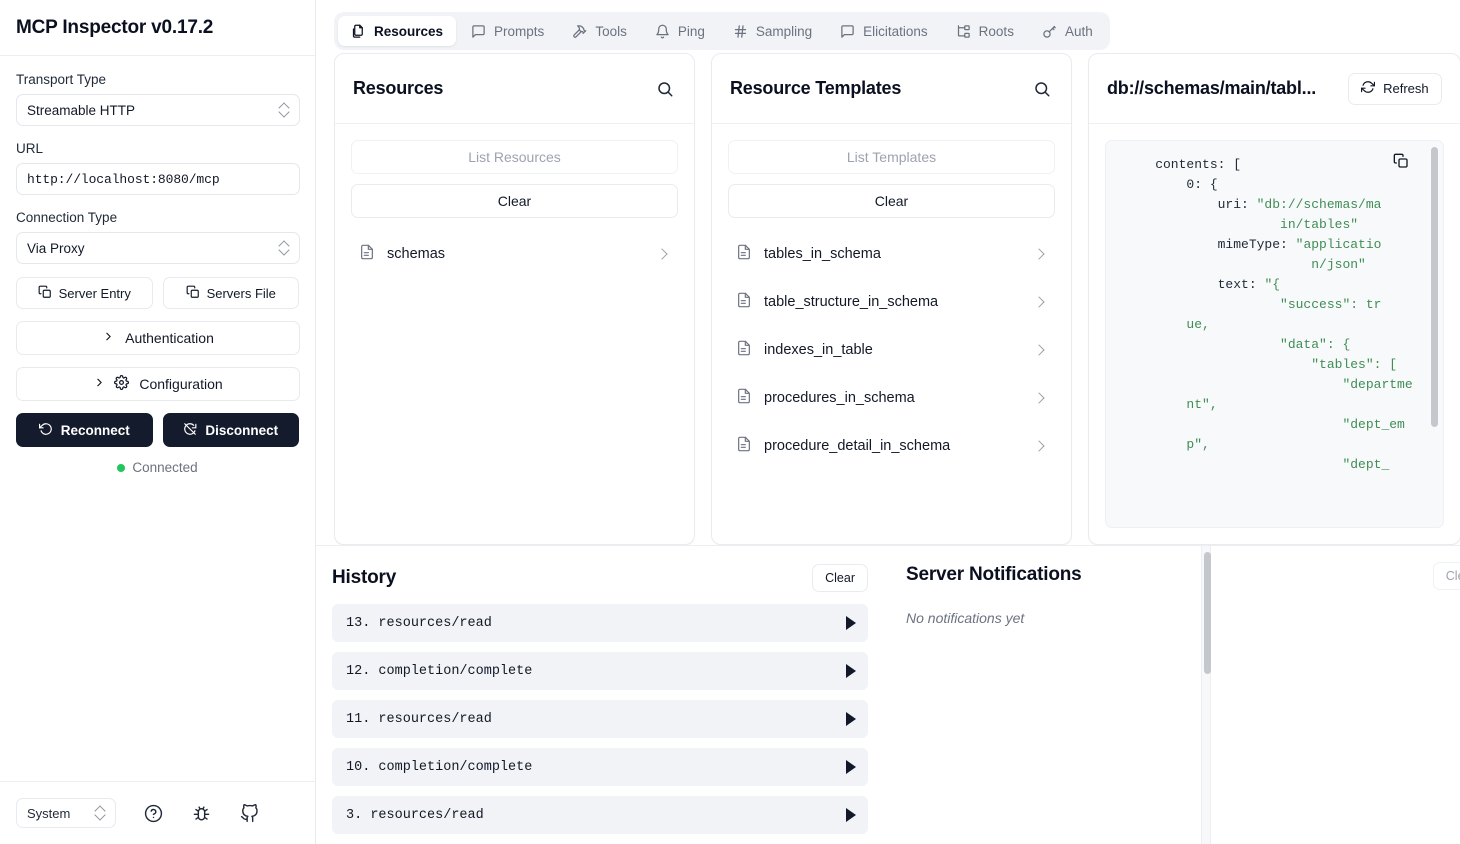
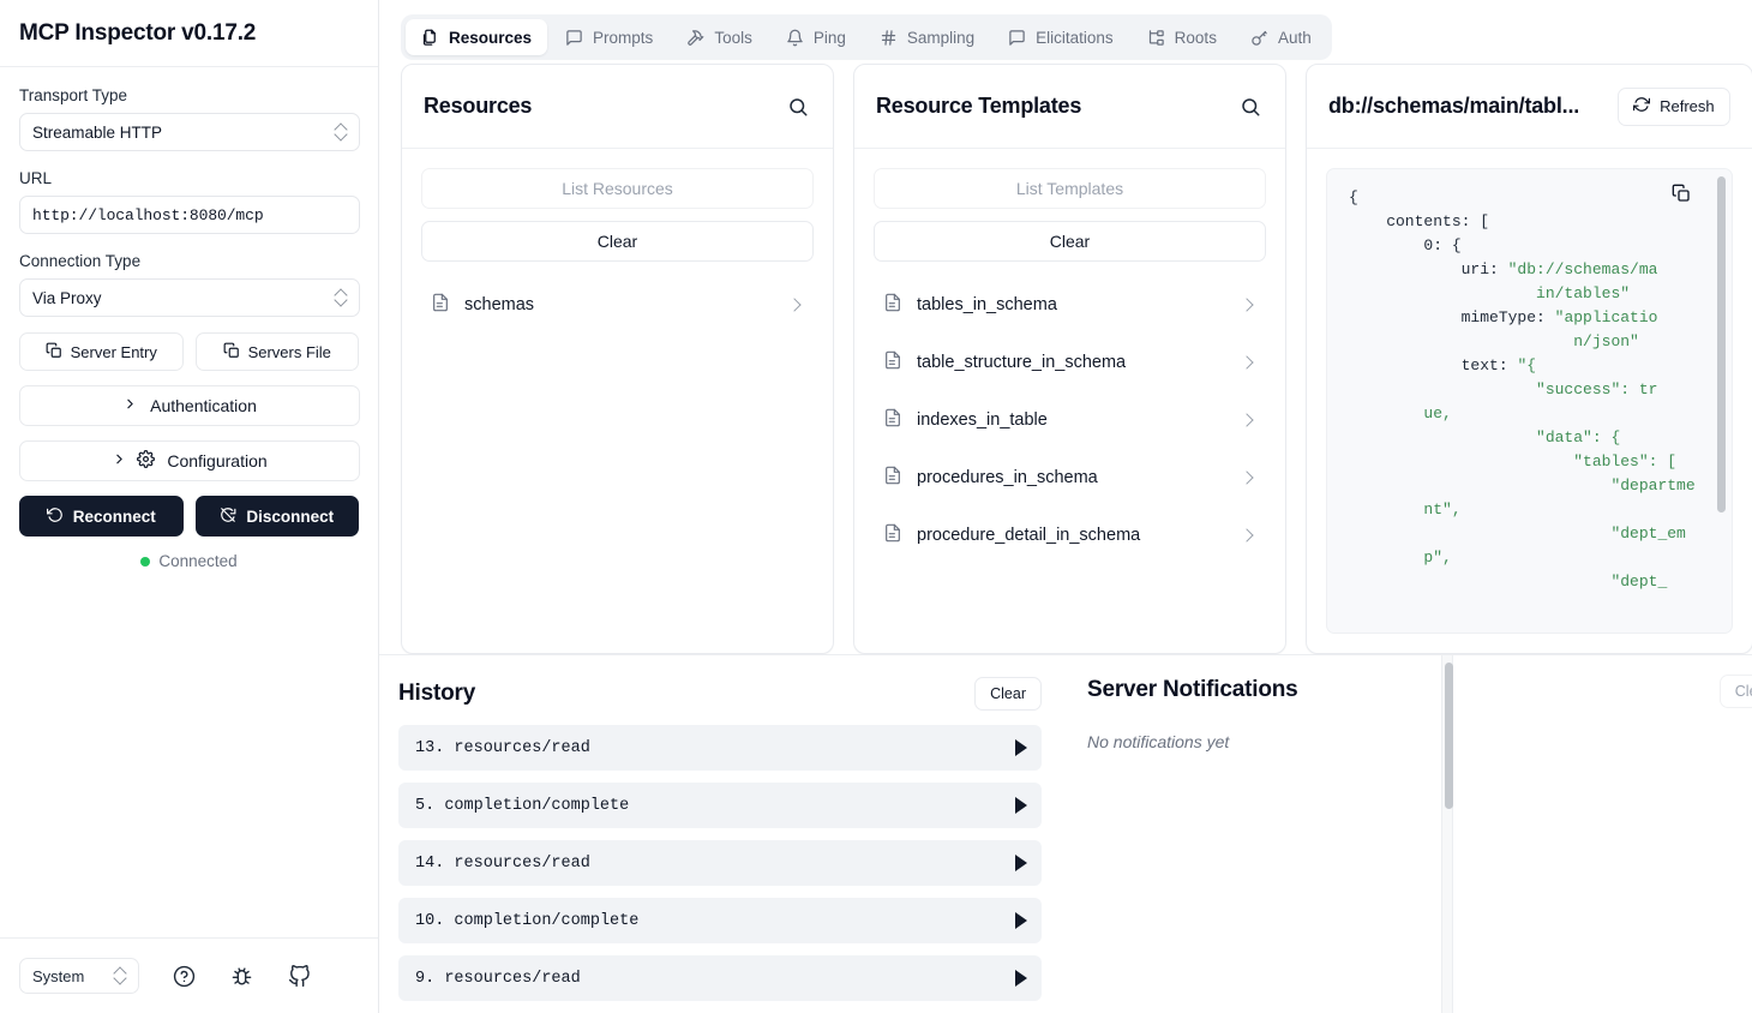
  MCP Inspector v0.17.2
  Transport Type
  Streamable HTTP
  URL
  http://localhost:8080/mcp
  Connection Type
  Via Proxy
  Server Entry
  Servers File
  Authentication
  Configuration
  Reconnect
  Disconnect
  Connected
  System
  Resources
  Prompts
  Tools
  Ping
  Sampling
  Elicitations
  Roots
  Auth
  Resources
  List Resources
  Clear
  schemas
  Resource Templates
  List Templates
  Clear
  tables_in_schema
  table_structure_in_schema
  indexes_in_table
  procedures_in_schema
  procedure_detail_in_schema
  db://schemas/main/tabl...
  Refresh
+ {
  contents: [
  0: {
  uri: "db://schemas/ma
  in/tables"
  mimeType: "applicatio
  n/json"
  text: "{
  "success": tr
  ue,
  "data": {
  "tables": [
  "departme
  nt",
  "dept_em
  p",
  "dept_
  History
  Clear
  13. resources/read
- 12. completion/complete
+ 5. completion/complete
- 11. resources/read
+ 14. resources/read
  10. completion/complete
- 3. resources/read
+ 9. resources/read
  Server Notifications
  No notifications yet
